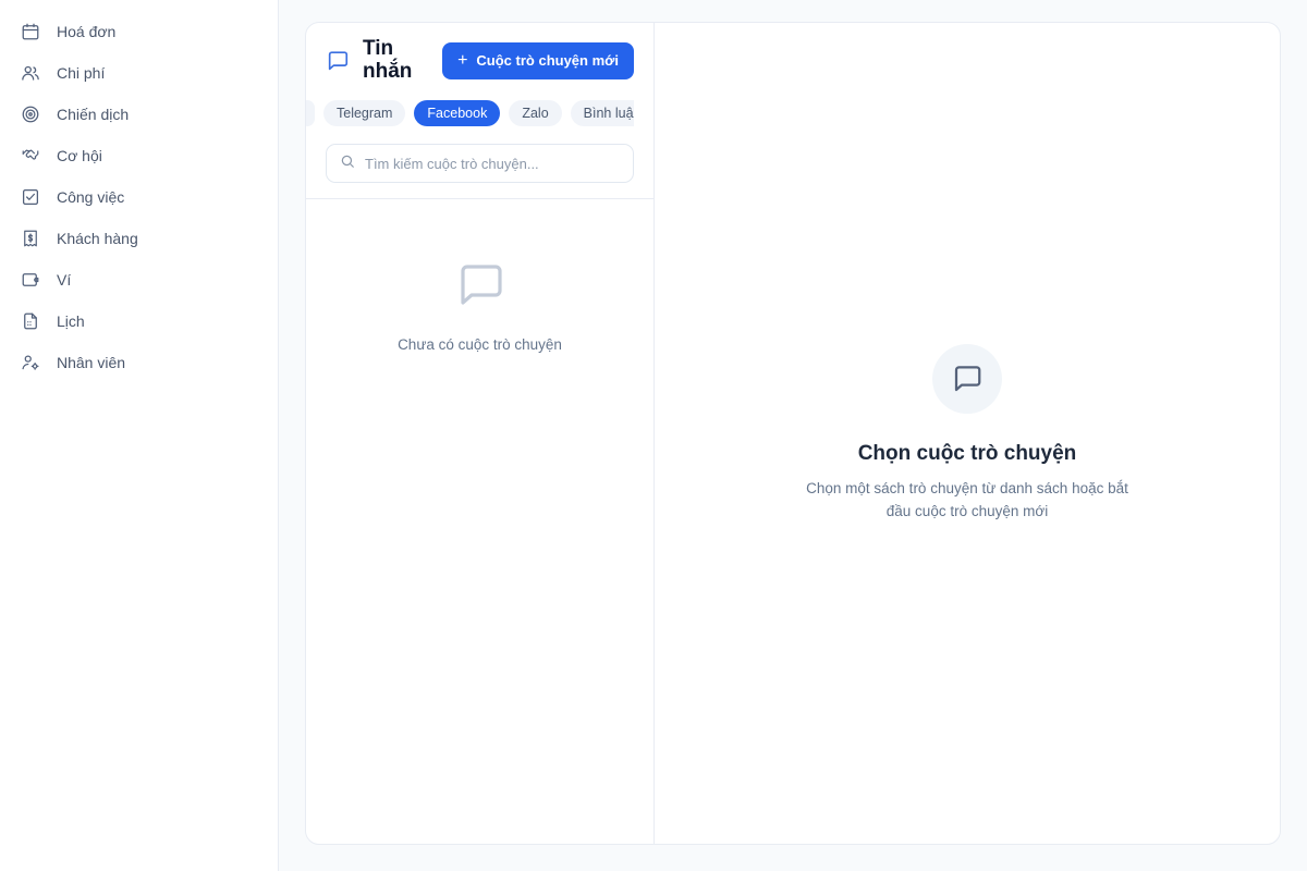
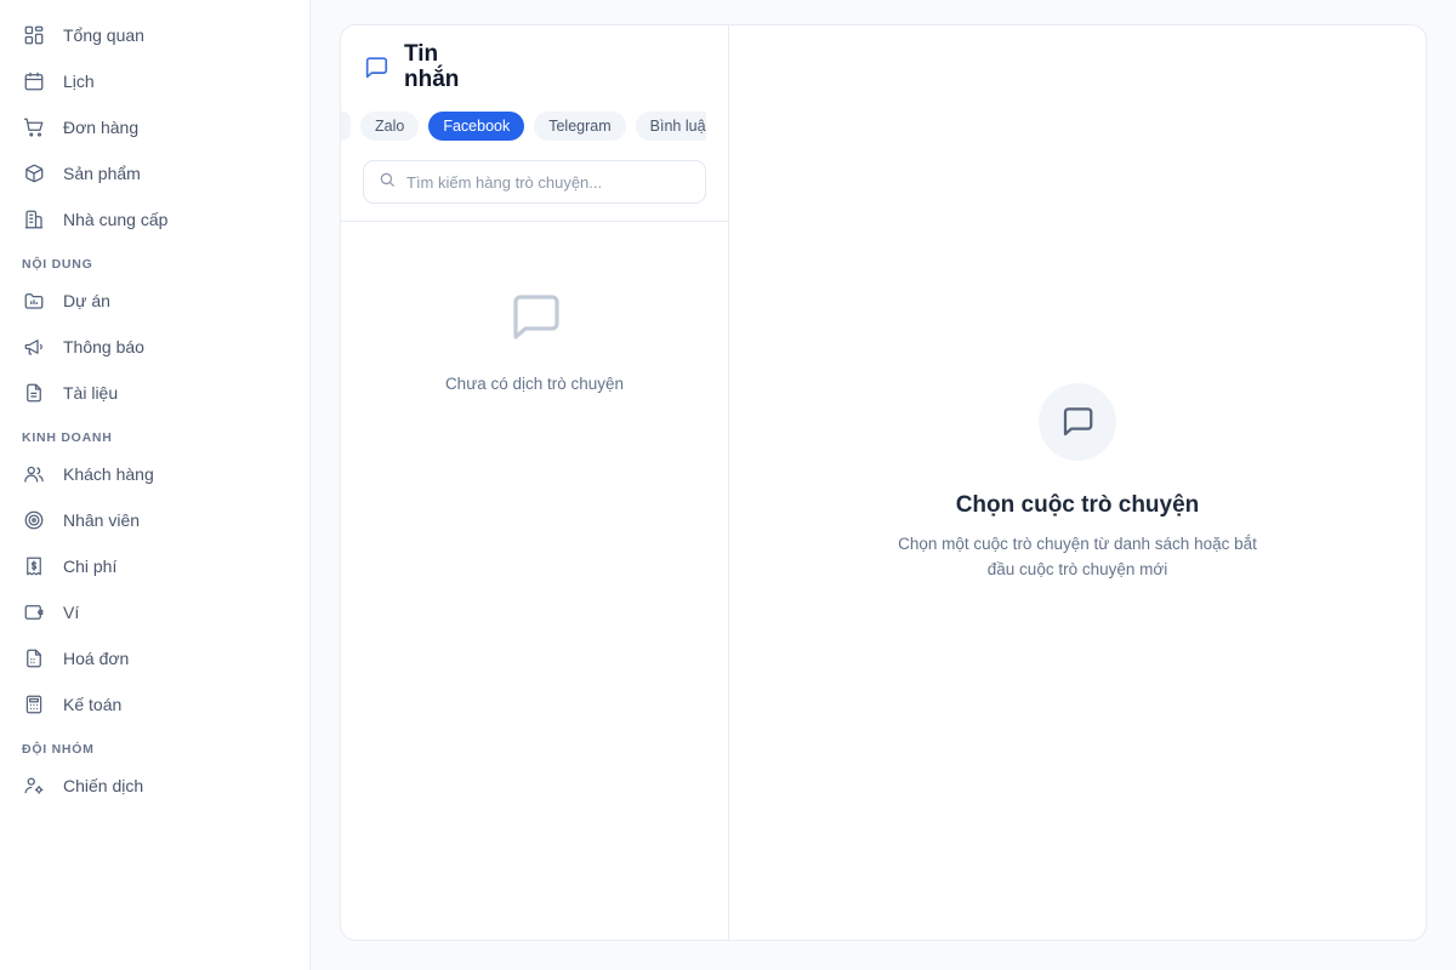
+ Tổng quan
- Hoá đơn
+ Lịch
+ Đơn hàng
+ Sản phẩm
+ Nhà cung cấp
+ NỘI DUNG
+ Dự án
+ Thông báo
+ Tài liệu
+ KINH DOANH
- Chi phí
+ Khách hàng
- Chiến dịch
+ Nhân viên
- Cơ hội
- Công việc
- Khách hàng
+ Chi phí
  Ví
- Lịch
+ Hoá đơn
+ Kế toán
+ ĐỘI NHÓM
- Nhân viên
+ Chiến dịch
  Tin nhắn
- +
- Cuộc trò chuyện mới
- Telegram
+ Zalo
  Facebook
- Zalo
+ Telegram
  Bình luậ
- Tìm kiếm cuộc trò chuyện...
+ Tìm kiếm hàng trò chuyện...
- Chưa có cuộc trò chuyện
+ Chưa có dịch trò chuyện
  Chọn cuộc trò chuyện
- Chọn một sách trò chuyện từ danh sách hoặc bắt đầu cuộc trò chuyện mới
+ Chọn một cuộc trò chuyện từ danh sách hoặc bắt đầu cuộc trò chuyện mới
